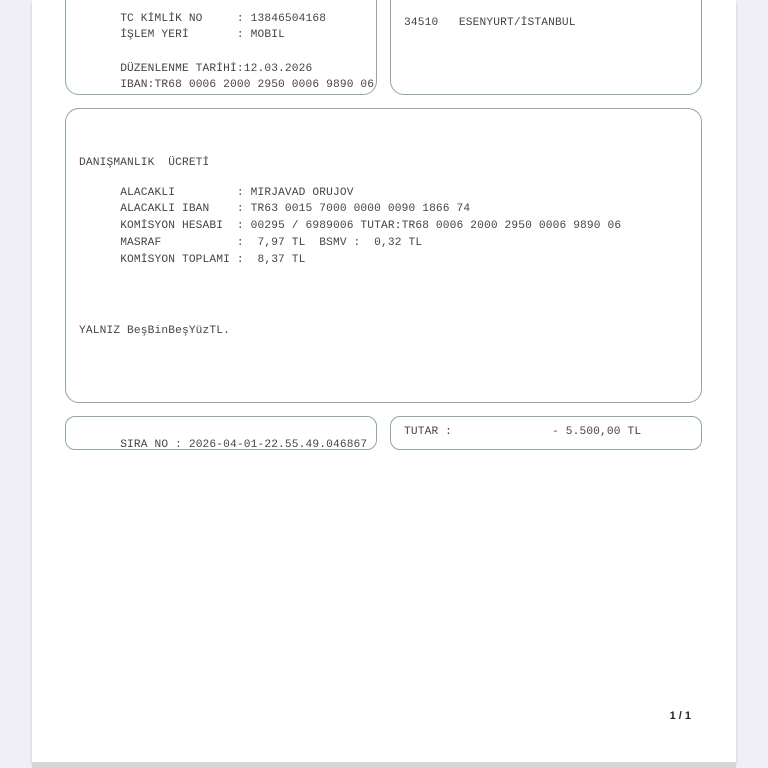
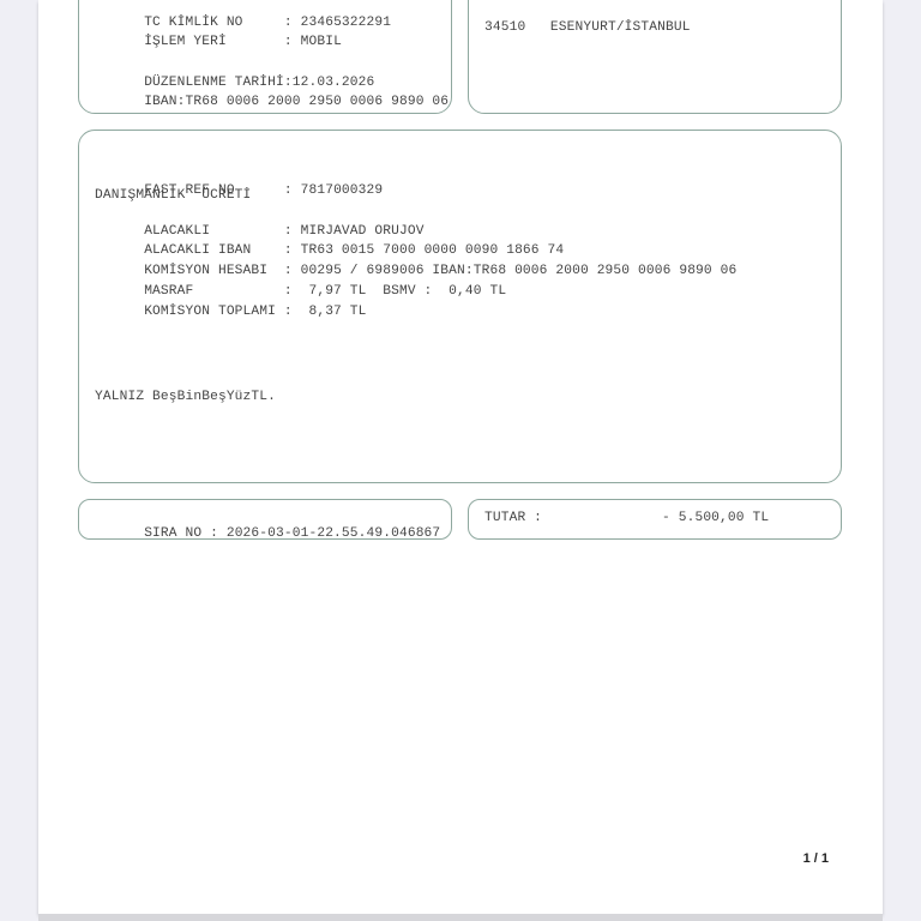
- TC KİMLİK NO : 13846504168
+ TC KİMLİK NO : 23465322291
  İŞLEM YERİ : MOBIL
  DÜZENLENME TARİHİ:12.03.2026
  IBAN:TR68 0006 2000 2950 0006 9890 06
  34510 ESENYURT/İSTANBUL
+ FAST REF NO : 7817000329
  DANIŞMANLIK ÜCRETİ
  ALACAKLI : MIRJAVAD ORUJOV
  ALACAKLI IBAN : TR63 0015 7000 0000 0090 1866 74
- KOMİSYON HESABI : 00295 / 6989006 TUTAR:TR68 0006 2000 2950 0006 9890 06
+ KOMİSYON HESABI : 00295 / 6989006 IBAN:TR68 0006 2000 2950 0006 9890 06
- MASRAF : 7,97 TL BSMV : 0,32 TL
+ MASRAF : 7,97 TL BSMV : 0,40 TL
  KOMİSYON TOPLAMI : 8,37 TL
  YALNIZ BeşBinBeşYüzTL.
- SIRA NO : 2026-04-01-22.55.49.046867
+ SIRA NO : 2026-03-01-22.55.49.046867
  TUTAR :
  - 5.500,00 TL
  1 / 1
